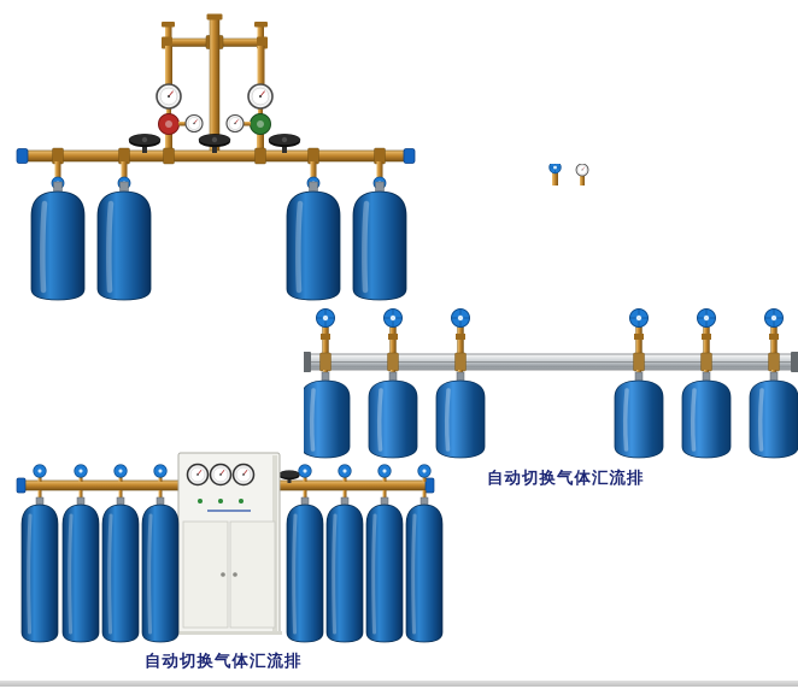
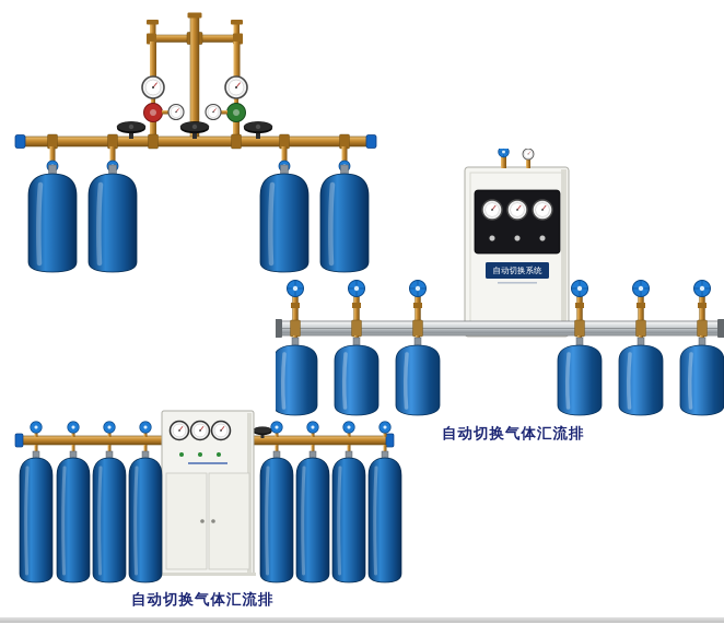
+ 自动切换系统
  自动切换气体汇流排
  自动切换气体汇流排
